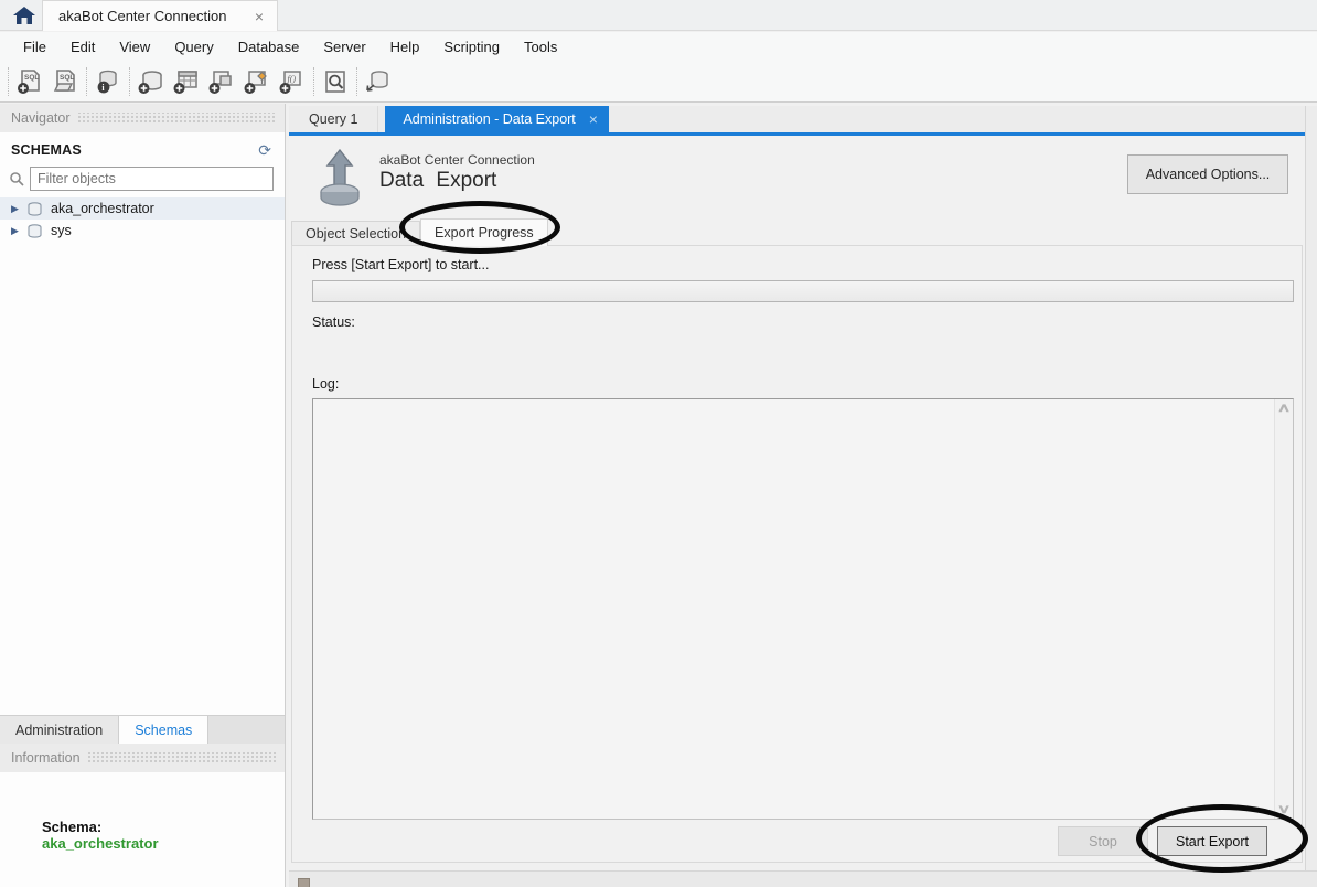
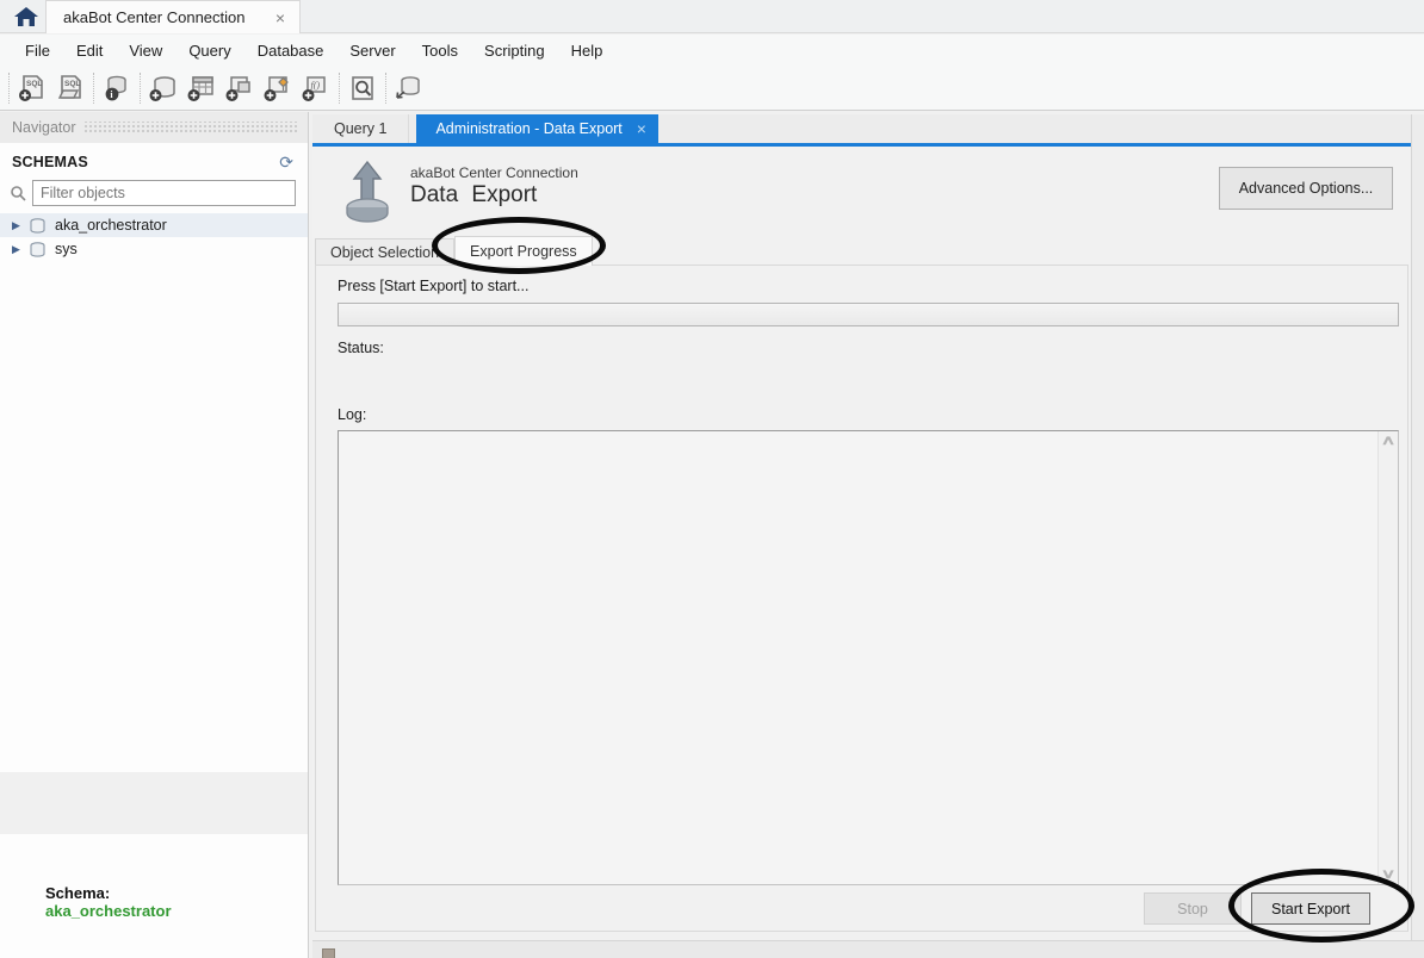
  akaBot Center Connection
  ×
  File
  Edit
  View
  Query
  Database
  Server
- Help
+ Tools
  Scripting
- Tools
+ Help
  i
  f()
  Navigator
  SCHEMAS
  ⟳
  Filter objects
  ▶
  aka_orchestrator
  ▶
  sys
- Administration
- Schemas
- Information
  Schema:
  aka_orchestrator
  Query 1
  Administration - Data Export
  ×
  akaBot Center Connection
  Data Export
  Advanced Options...
  Object Selection
  Export Progress
  Press [Start Export] to start...
  Status:
  Log:
  ∧
  ∨
  Stop
  Start Export
